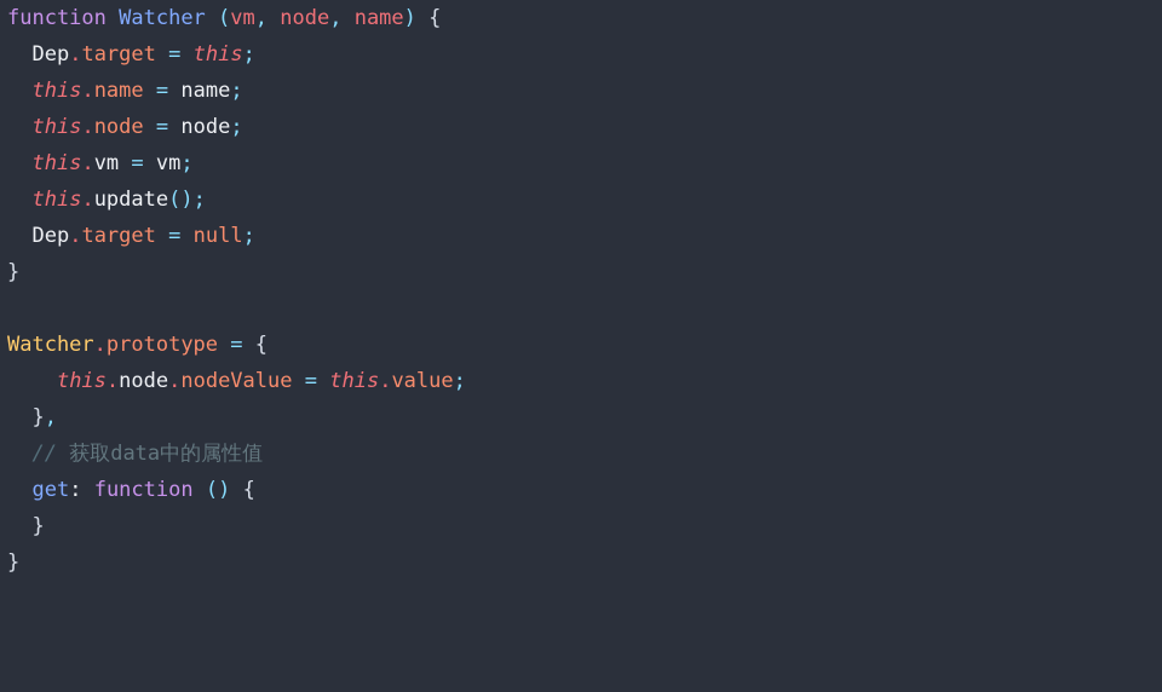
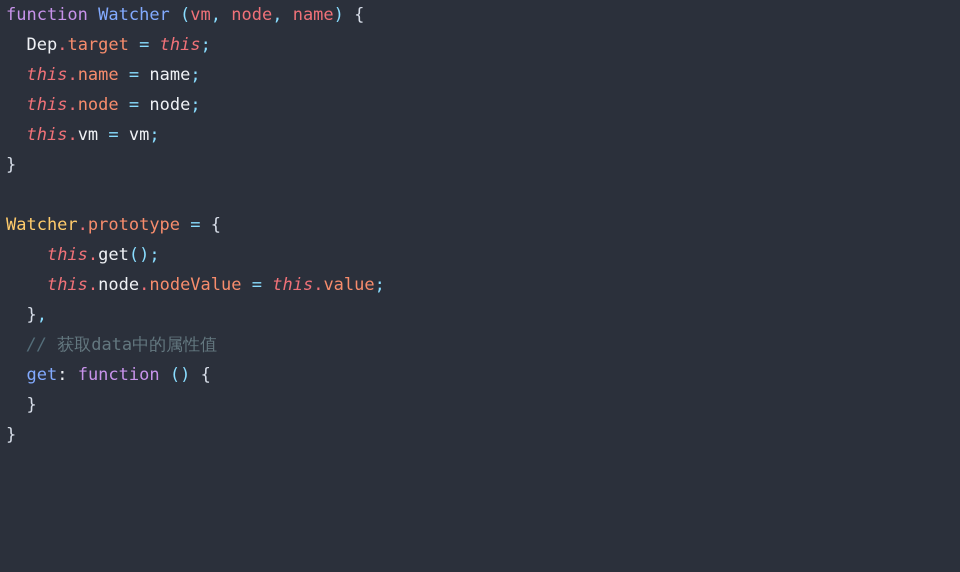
  function Watcher (vm, node, name) {
  Dep.target = this;
  this.name = name;
  this.node = node;
  this.vm = vm;
- this.update();
- Dep.target = null;
  }
  Watcher.prototype = {
+ this.get();
  this.node.nodeValue = this.value;
  },
  // 获取data中的属性值
  get: function () {
  }
  }
